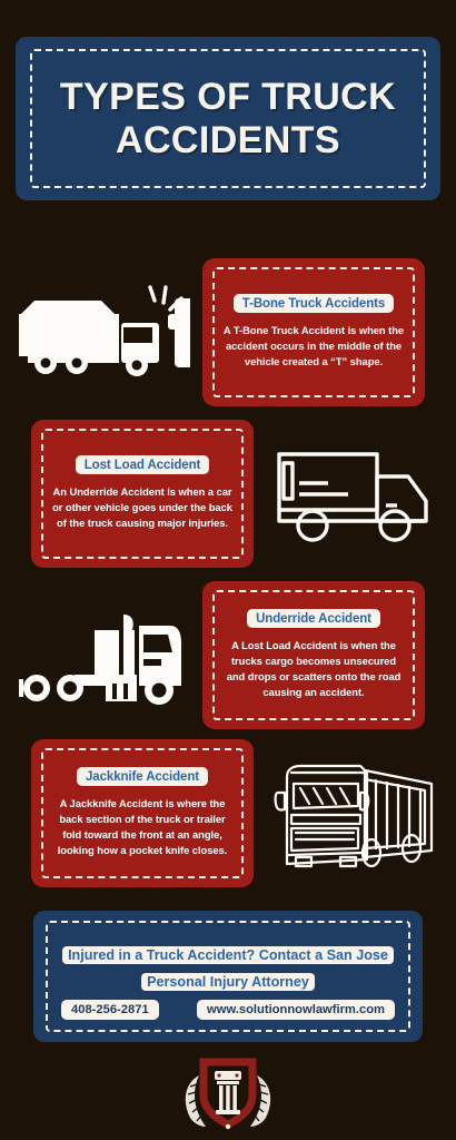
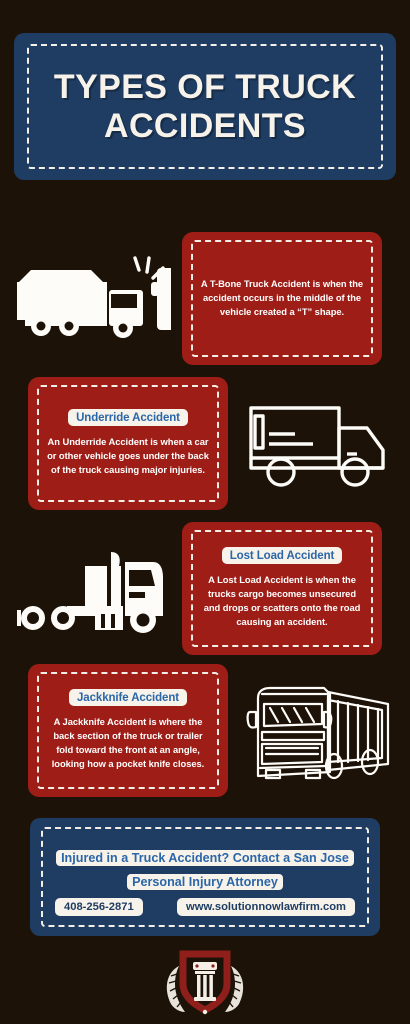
  TYPES OF TRUCK ACCIDENTS
- T-Bone Truck Accidents
  A T-Bone Truck Accident is when the accident occurs in the middle of the vehicle created a “T” shape.
- Lost Load Accident
+ Underride Accident
  An Underride Accident is when a car or other vehicle goes under the back of the truck causing major injuries.
- Underride Accident
+ Lost Load Accident
  A Lost Load Accident is when the trucks cargo becomes unsecured and drops or scatters onto the road causing an accident.
  Jackknife Accident
  A Jackknife Accident is where the back section of the truck or trailer fold toward the front at an angle, looking how a pocket knife closes.
  Injured in a Truck Accident? Contact a San Jose Personal Injury Attorney
  408-256-2871
  www.solutionnowlawfirm.com
